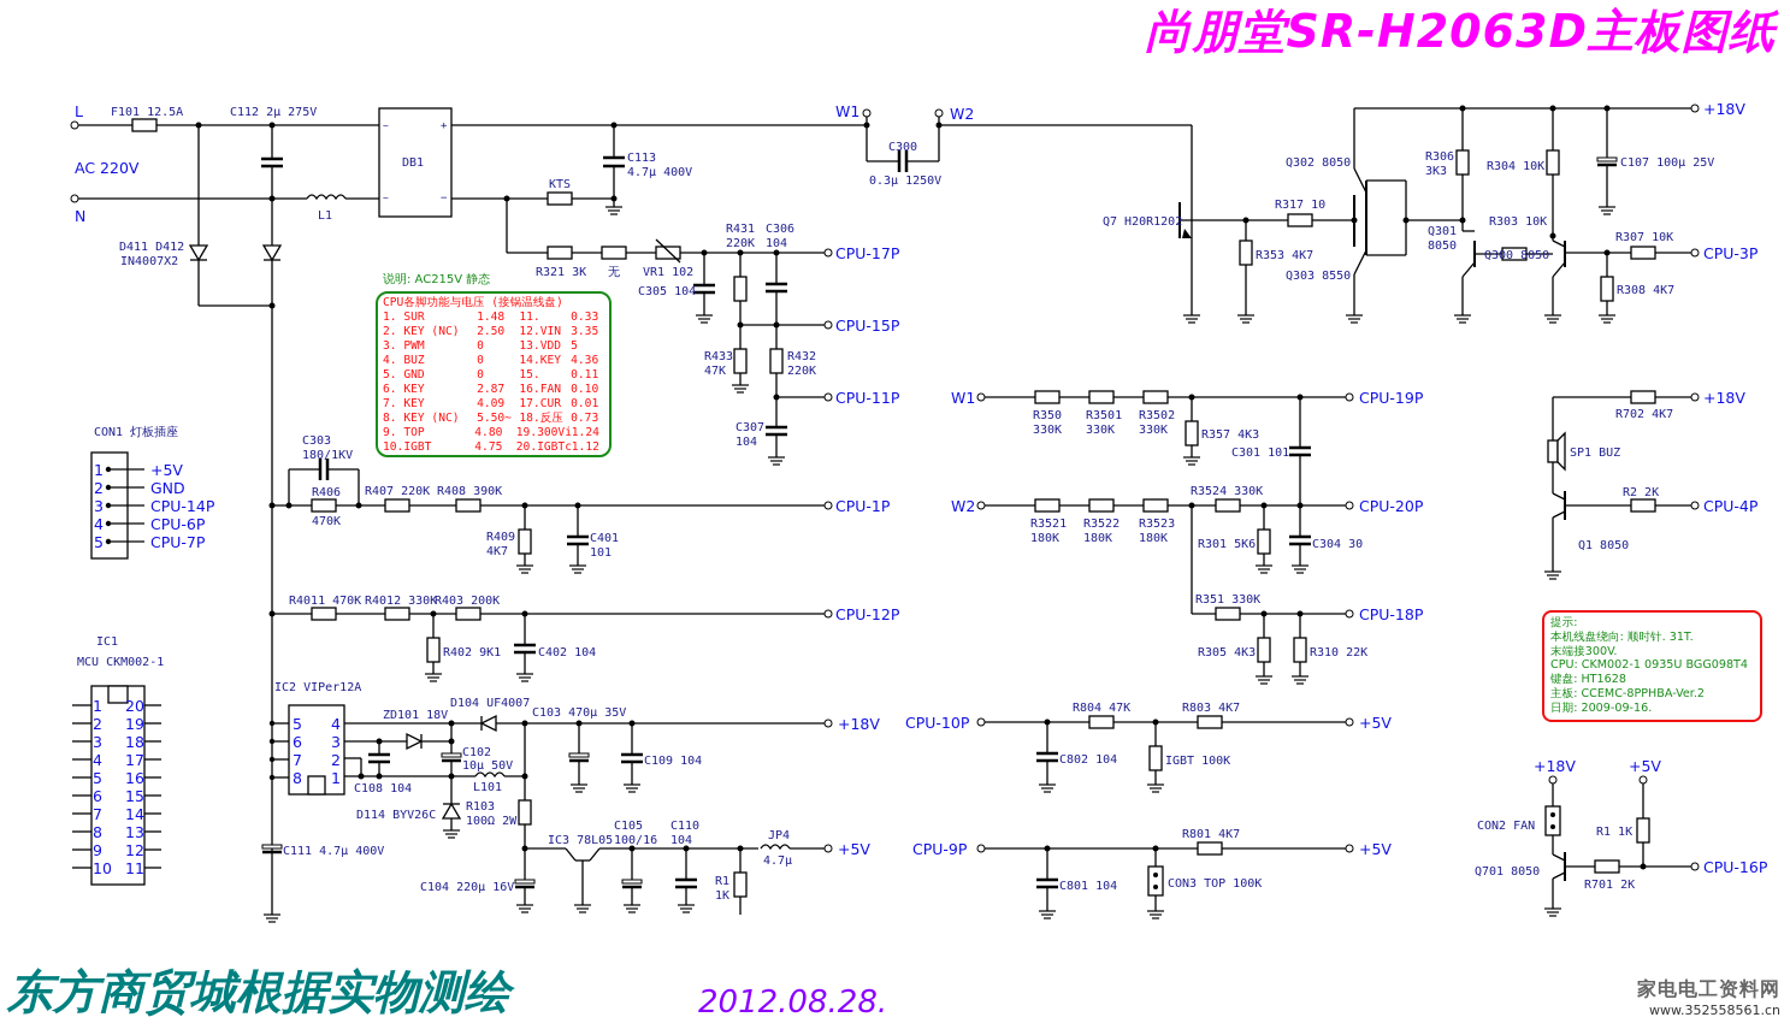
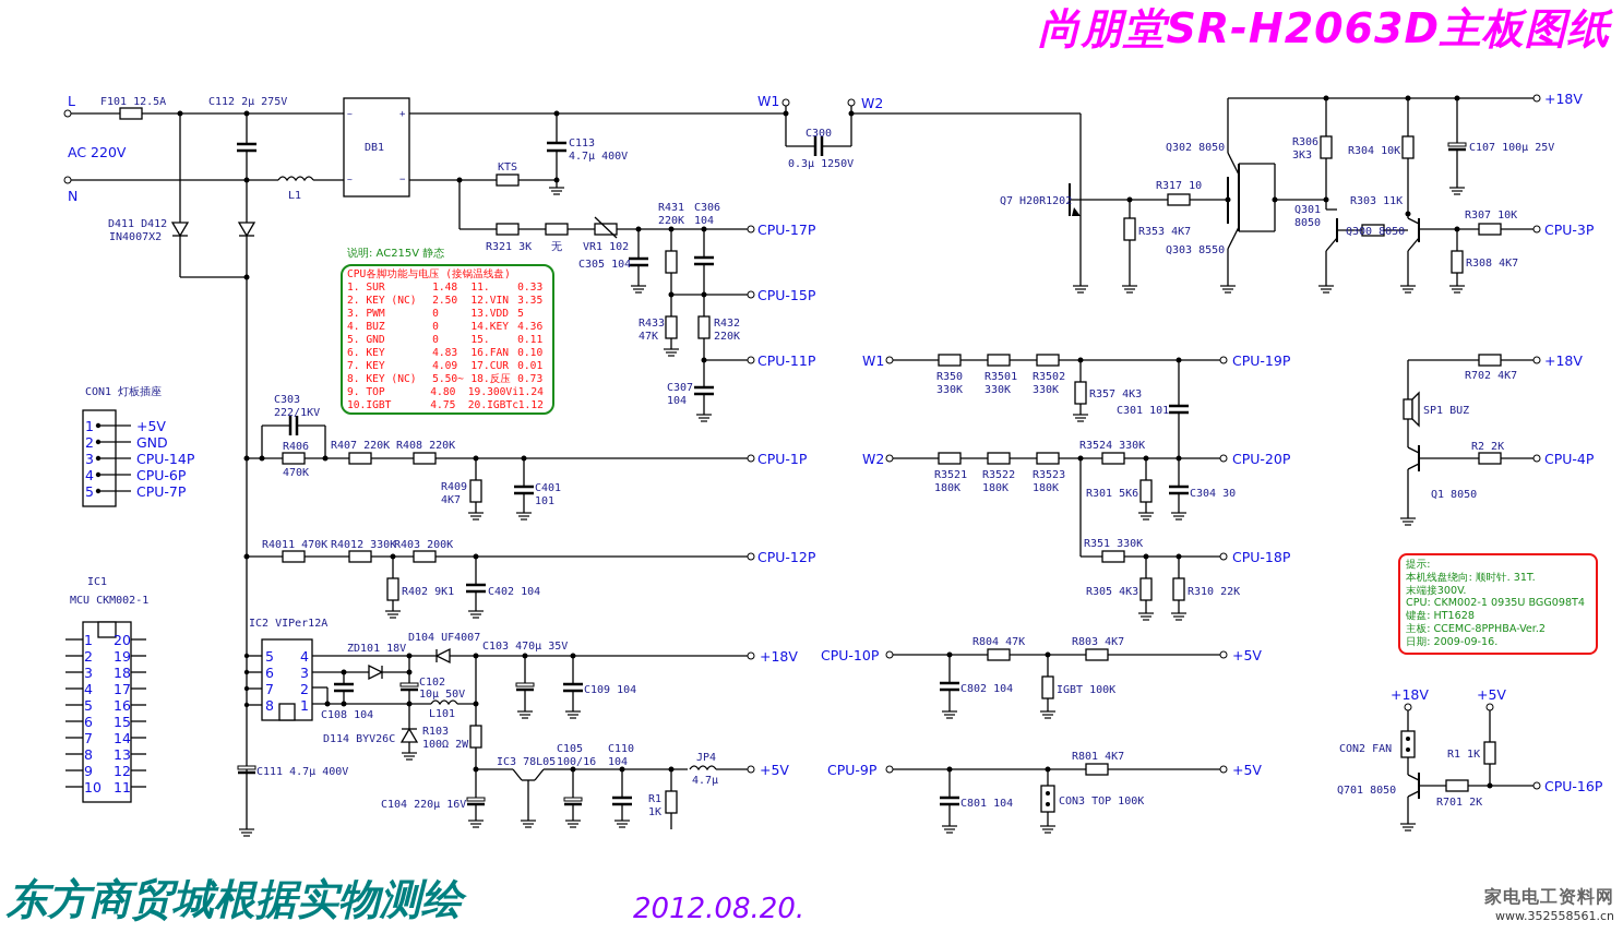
  尚朋堂SR-H2063D主板图纸
  L
  AC 220V
  N
  F101 12.5A
  L1
  C112 2μ 275V
  DB1
  ~
  ~
  +
  −
  D411 D412
  IN4007X2
  KTS
  C113
  4.7μ 400V
  W1
  W2
  C300
  0.3μ 1250V
  R321 3K
  无
  VR1 102
  C305 104
  R431
  220K
  C306
  104
  CPU-17P
  CPU-15P
  R433
  47K
  R432
  220K
  CPU-11P
  C307
  104
  CON1 灯板插座
  1
  +5V
  2
  GND
  3
  CPU-14P
  4
  CPU-6P
  5
  CPU-7P
  IC1
  MCU CKM002-1
  1
  20
  2
  19
  3
  18
  4
  17
  5
  16
  6
  15
  7
  14
  8
  13
  9
  12
  10
  11
  C303
- 180/1KV
+ 222/1KV
  R406
  470K
  R407 220K
- R408 390K
+ R408 220K
  R409
  4K7
  C401
  101
  CPU-1P
  R4011 470K
  R4012 330K
  R403 200K
  R402 9K1
  C402 104
  CPU-12P
  IC2 VIPer12A
  5
  4
  6
  3
  7
  2
  8
  1
  ZD101 18V
  D104 UF4007
  C103 470μ 35V
  C102
  10μ 50V
  C108 104
  L101
  R103
  100Ω 2W
  D114 BYV26C
  C109 104
  +18V
  C111 4.7μ 400V
  IC3 78L05
  C104 220μ 16V
  C105
  100/16
  C110
  104
  R1
  1K
  JP4
  4.7μ
  +5V
  Q7 H20R1202
  R353 4K7
  R317 10
  Q302 8050
  Q303 8550
  +18V
  R306
  3K3
  Q301
  8050
- R303 10K
+ R303 11K
  R304 10K
  Q300 8050
  R307 10K
  CPU-3P
  R308 4K7
  C107 100μ 25V
  W1
  R350
  330K
  R3501
  330K
  R3502
  330K
  R357 4K3
  C301 101
  CPU-19P
  W2
  R3521
  180K
  R3522
  180K
  R3523
  180K
  R3524 330K
  R301 5K6
  C304 30
  CPU-20P
  R351 330K
  R305 4K3
  R310 22K
  CPU-18P
  +18V
  R702 4K7
  SP1 BUZ
  R2 2K
  CPU-4P
  Q1 8050
  CPU-10P
  C802 104
  R804 47K
  IGBT 100K
  R803 4K7
  +5V
  CPU-9P
  C801 104
  CON3 TOP 100K
  R801 4K7
  +5V
  +18V
  CON2 FAN
  Q701 8050
  R701 2K
  +5V
  R1 1K
  CPU-16P
  说明: AC215V 静态
  CPU各脚功能与电压 (接锅温线盘)
  1. SUR
  1.48
  11.
  0.33
  2. KEY (NC)
  2.50
  12.VIN
  3.35
  3. PWM
  0
  13.VDD
  5
  4. BUZ
  0
  14.KEY
  4.36
  5. GND
  0
  15.
  0.11
  6. KEY
- 2.87
+ 4.83
  16.FAN
  0.10
  7. KEY
  4.09
  17.CUR
  0.01
  8. KEY (NC)
  5.50~
  18.反压
  0.73
  9. TOP
  4.80
  19.300Vi
  1.24
  10.IGBT
  4.75
  20.IGBTc
  1.12
  提示:
  本机线盘绕向: 顺时针. 31T.
  末端接300V.
  CPU: CKM002-1 0935U BGG098T4
  键盘: HT1628
  主板: CCEMC-8PPHBA-Ver.2
  日期: 2009-09-16.
  东方商贸城根据实物测绘
- 2012.08.28.
+ 2012.08.20.
  家电电工资料网
  www.352558561.cn
